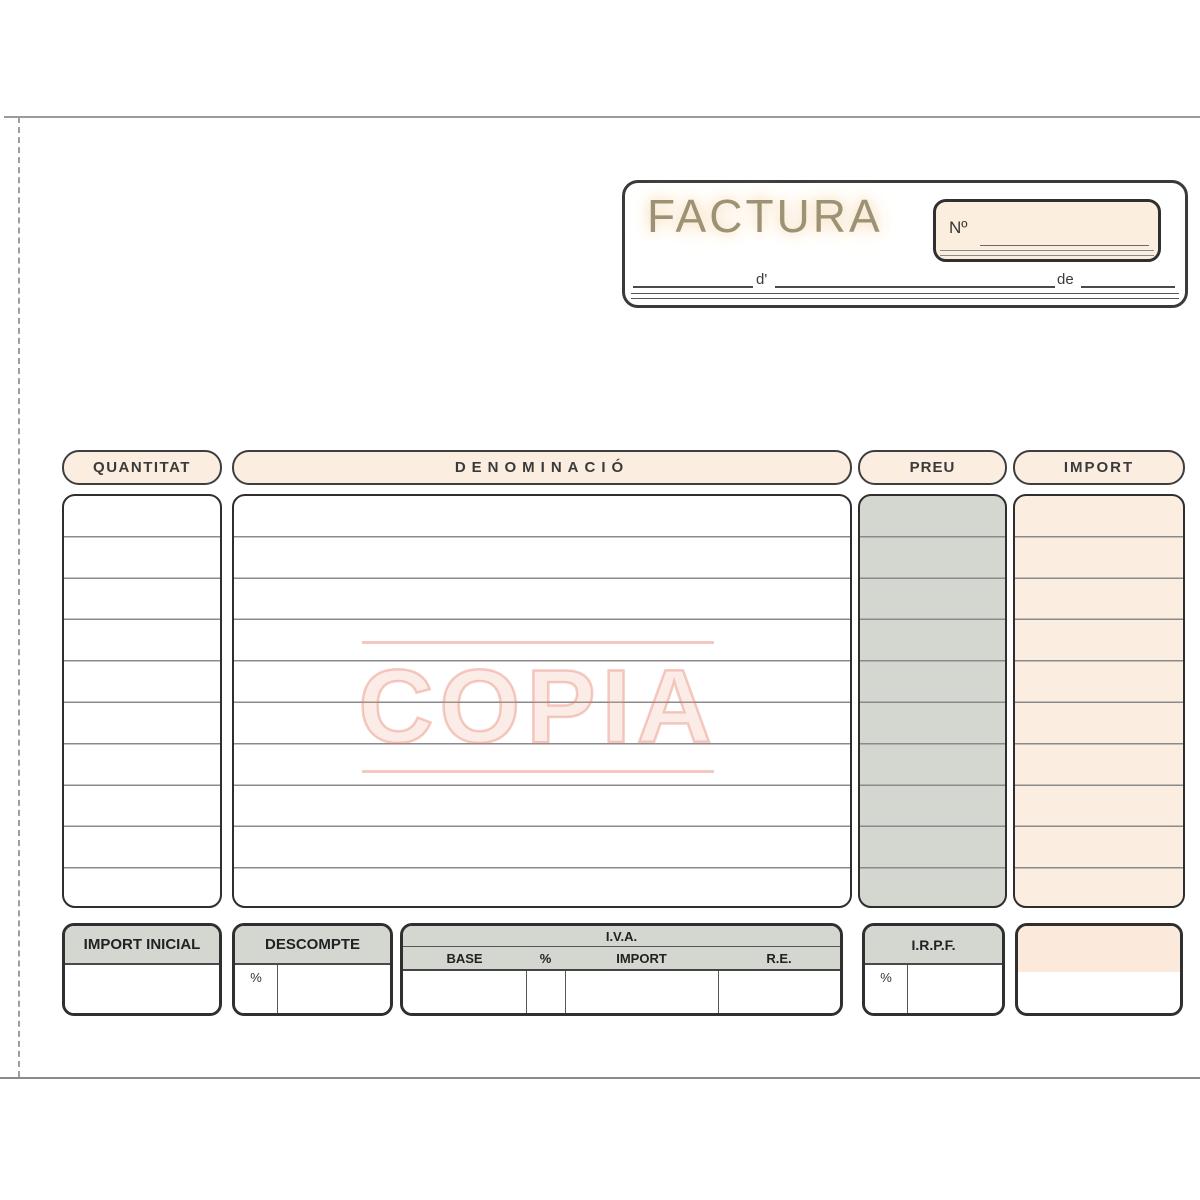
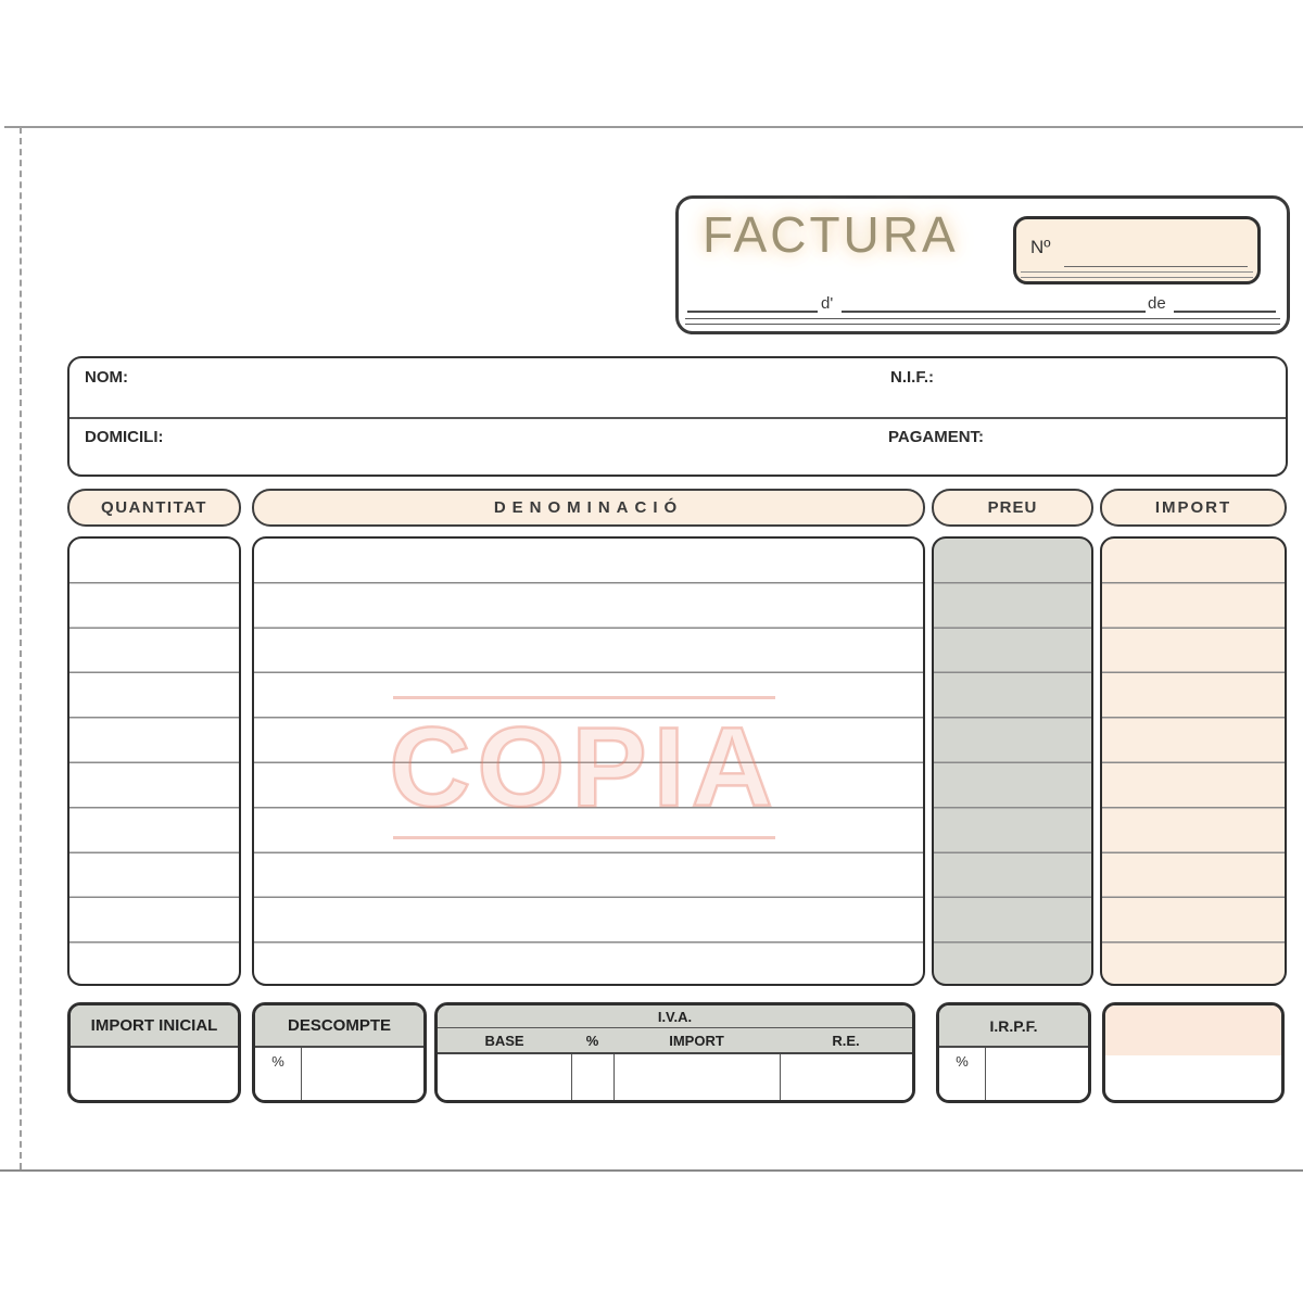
  FACTURA
  Nº
  d'
  de
+ NOM:
+ N.I.F.:
+ DOMICILI:
+ PAGAMENT:
  QUANTITAT
  DENOMINACIÓ
  PREU
  IMPORT
  COPIA
  IMPORT INICIAL
  DESCOMPTE
  %
  I.V.A.
  BASE
  %
  IMPORT
  R.E.
  I.R.P.F.
  %
